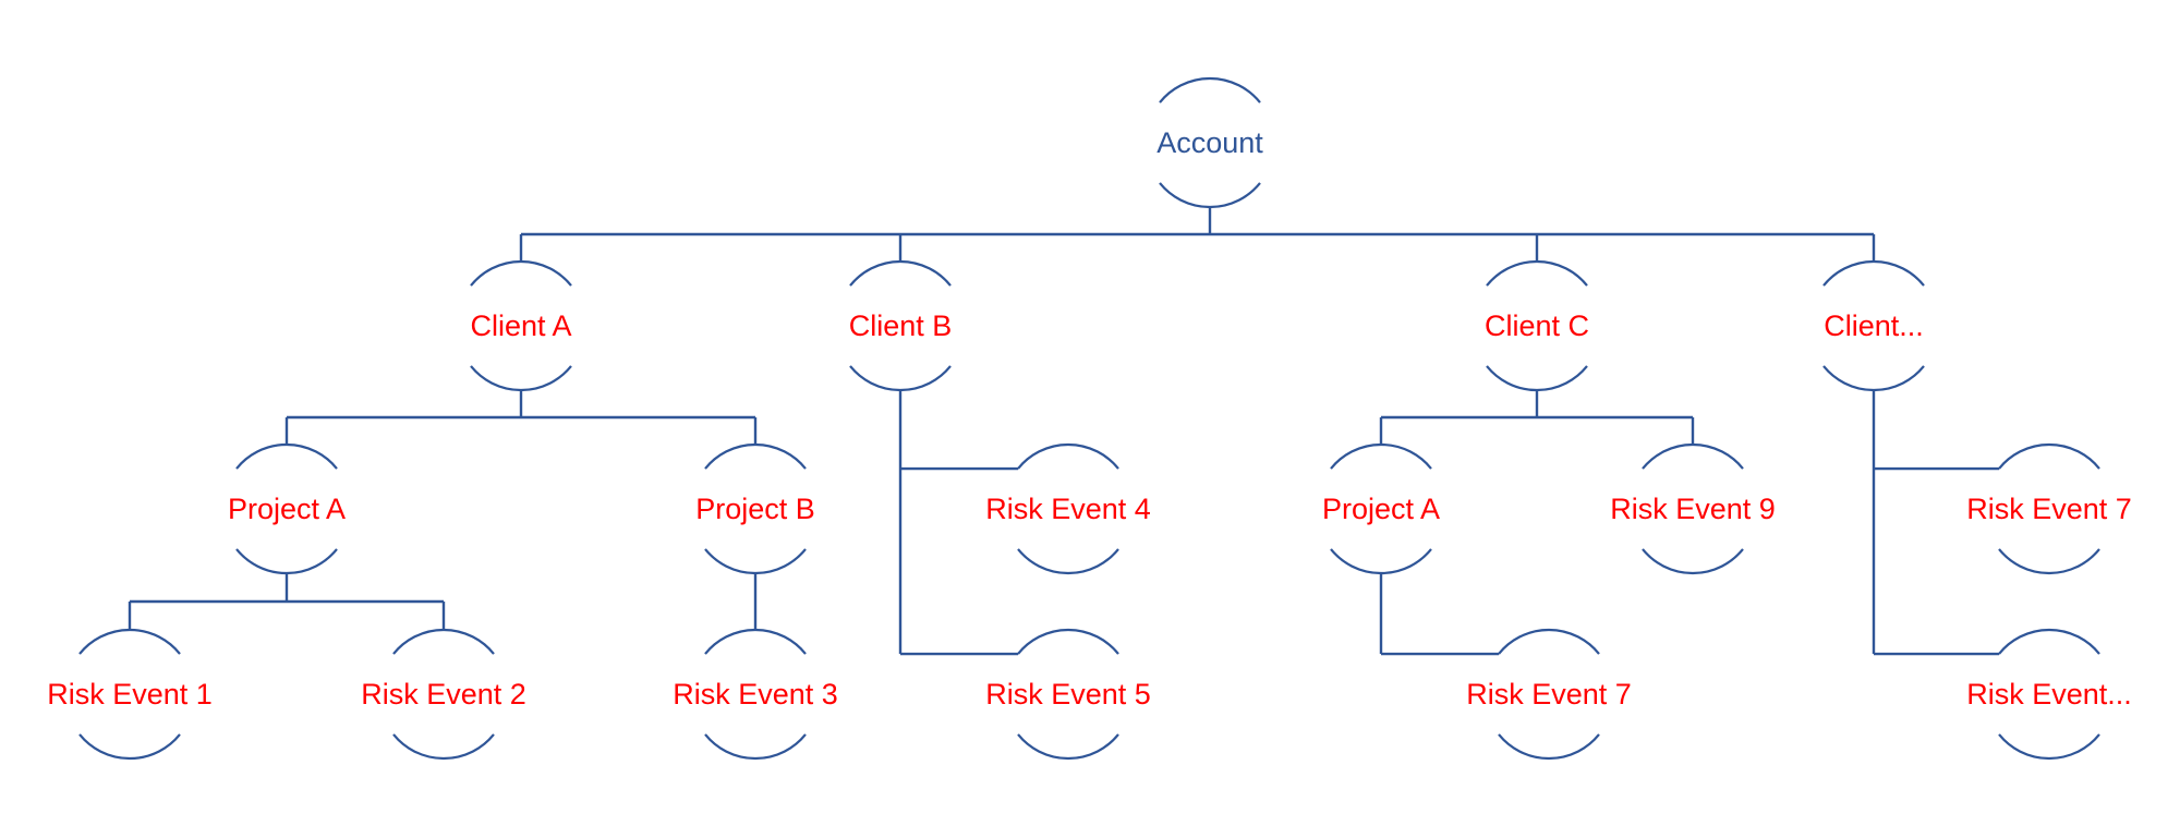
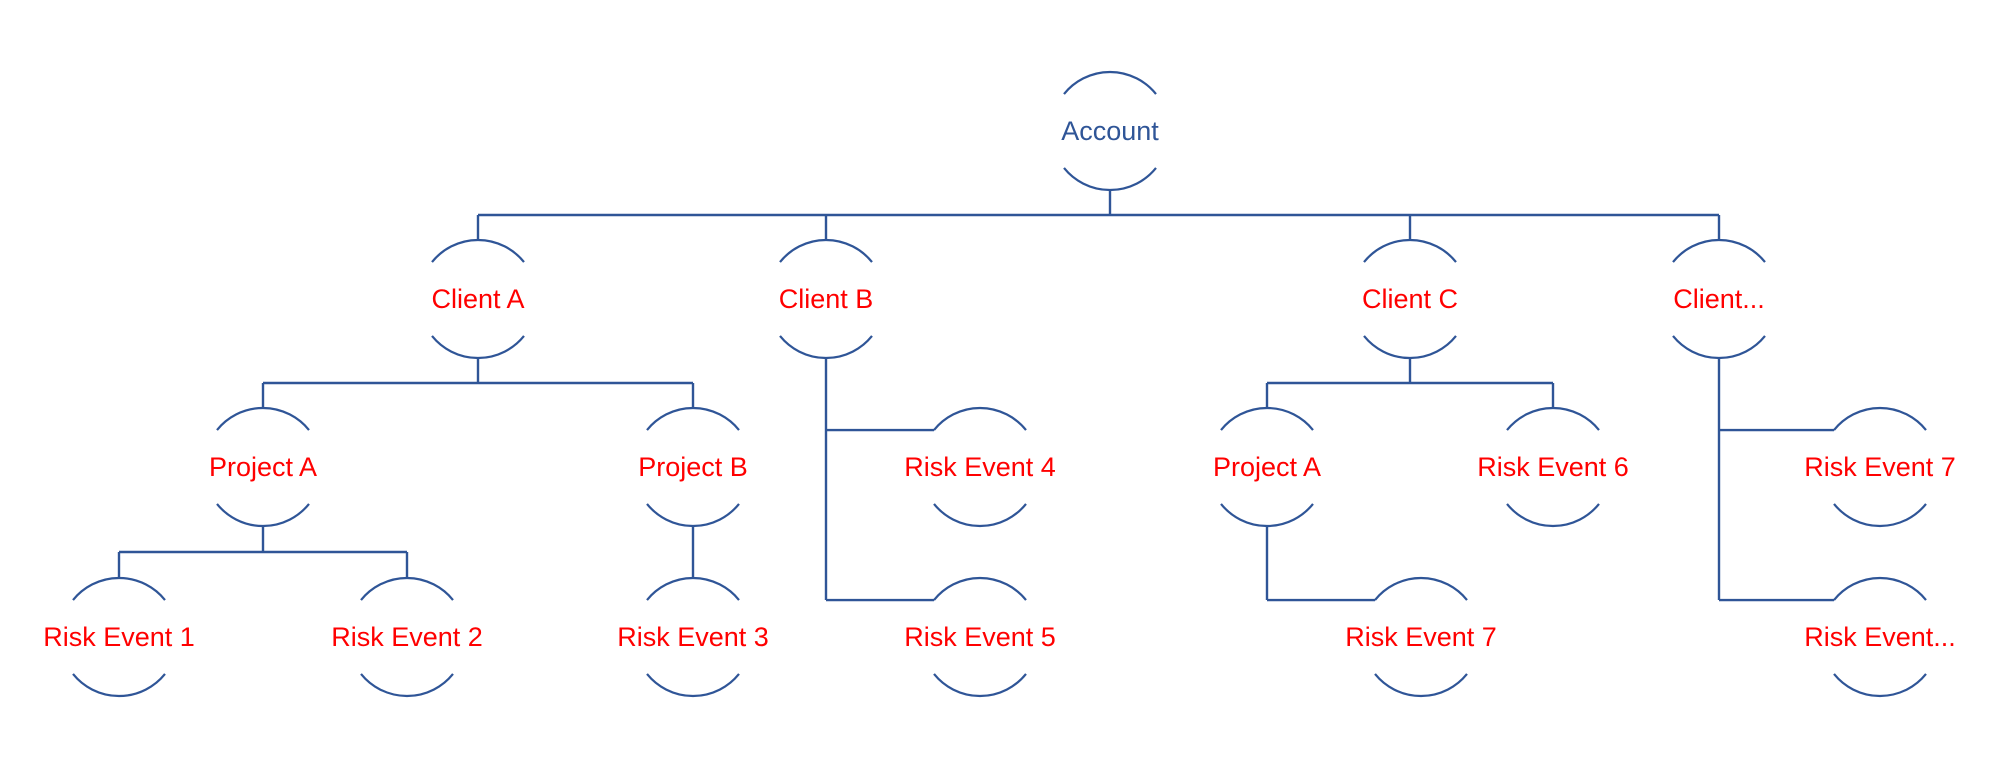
  Account
  Client A
  Project A
  Risk Event 1
  Risk Event 2
  Project B
  Risk Event 3
  Client B
  Risk Event 4
  Risk Event 5
  Client C
  Project A
  Risk Event 7
- Risk Event 9
+ Risk Event 6
  Client...
  Risk Event 7
  Risk Event...
